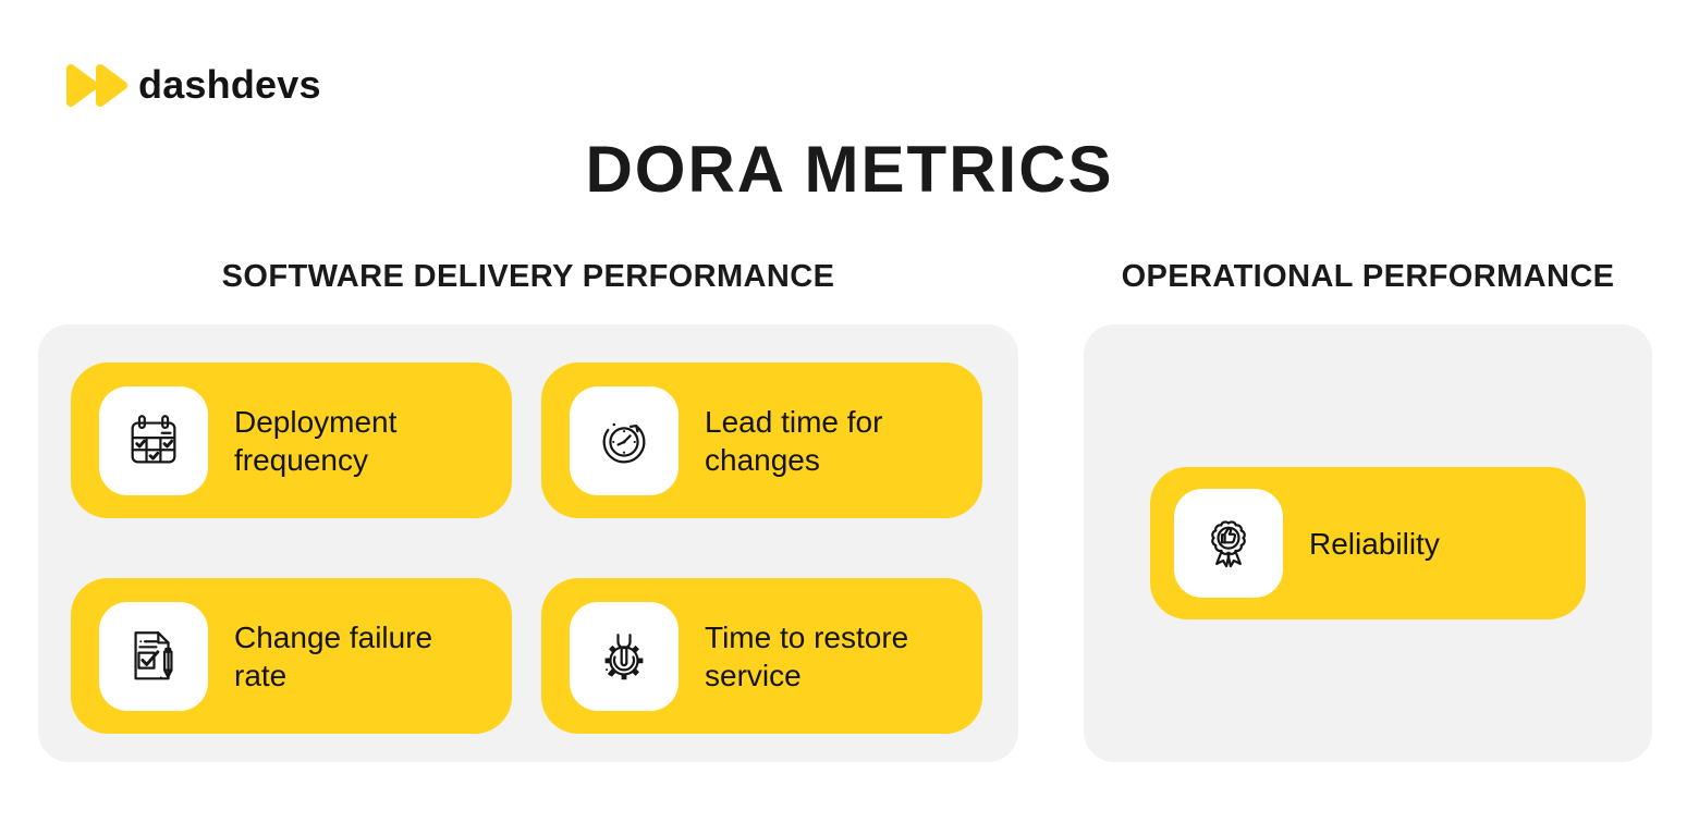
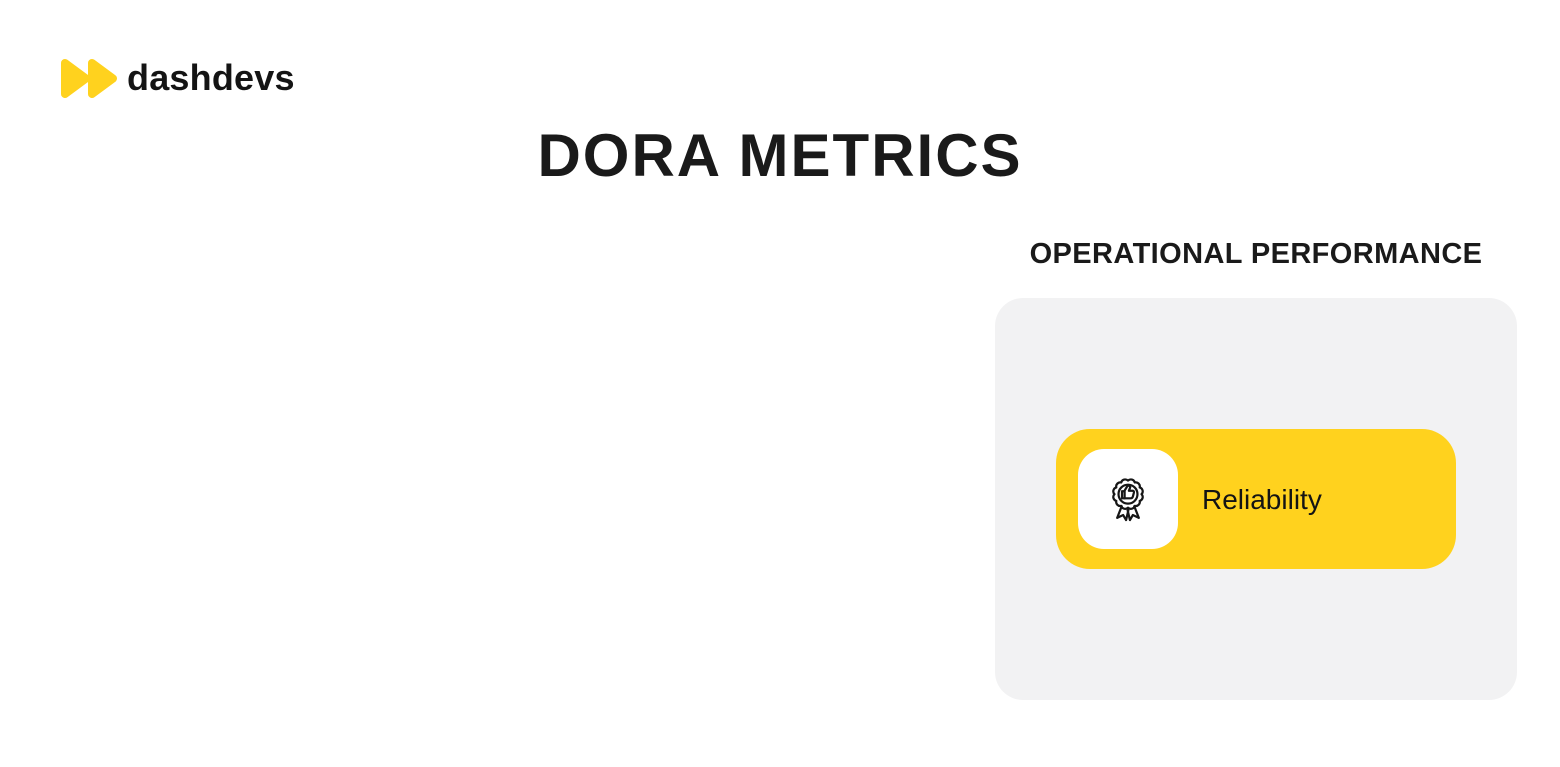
  dashdevs
  DORA METRICS
- SOFTWARE DELIVERY PERFORMANCE
- Deployment frequency
- Lead time for changes
- Change failure rate
- Time to restore service
  OPERATIONAL PERFORMANCE
  Reliability
